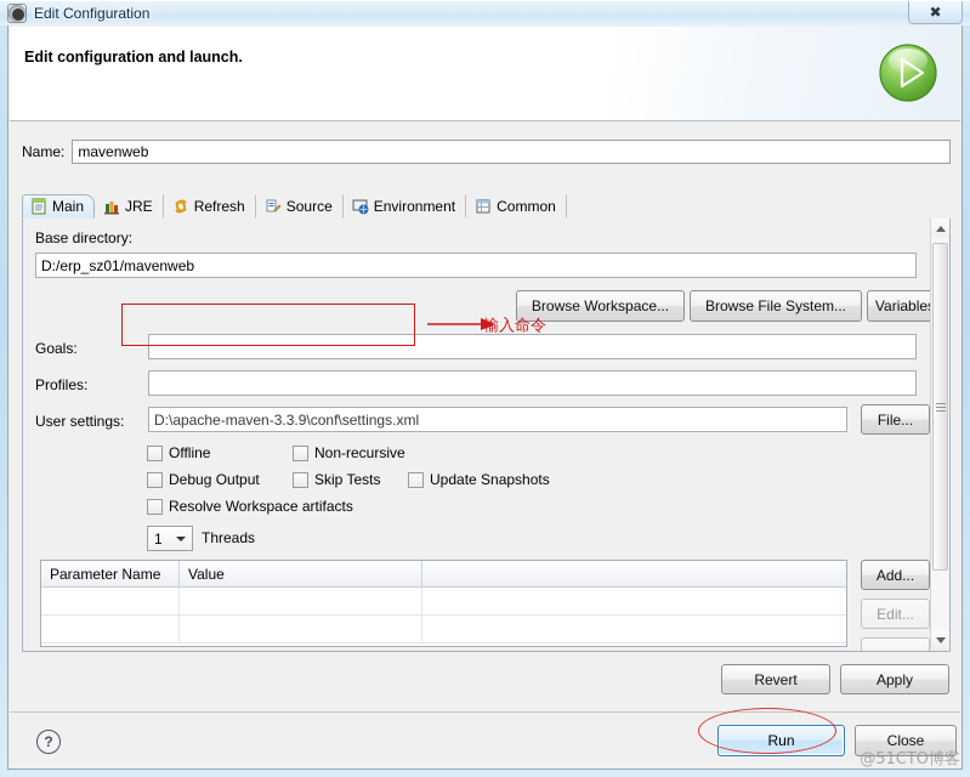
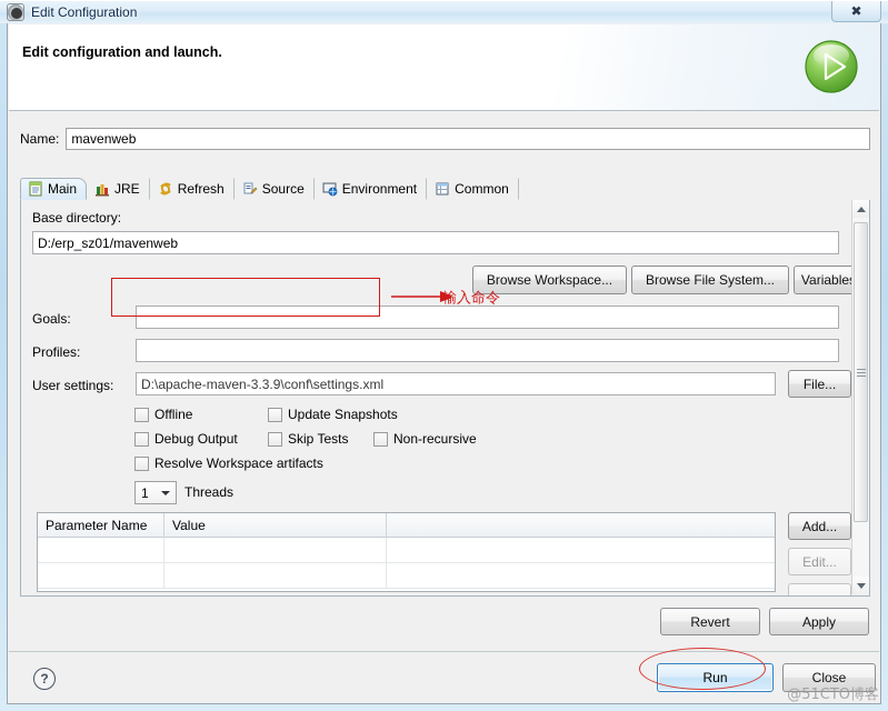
  Edit Configuration
  ✖
  Edit configuration and launch.
  Name:
  mavenweb
  Main
  JRE
  Refresh
  Source
  Environment
  Common
  Base directory:
  D:/erp_sz01/mavenweb
  Browse Workspace...
  Browse File System...
  Goals:
  Profiles:
  User settings:
  D:\apache-maven-3.3.9\conf\settings.xml
  File...
  Offline
- Non-recursive
+ Update Snapshots
  Debug Output
  Skip Tests
- Update Snapshots
+ Non-recursive
  Resolve Workspace artifacts
  1
  Threads
  Parameter Name
  Value
  Add...
  Edit...
  Revert
  Apply
  ?
  Run
  Close
  输入命令
  @51CTO博客
